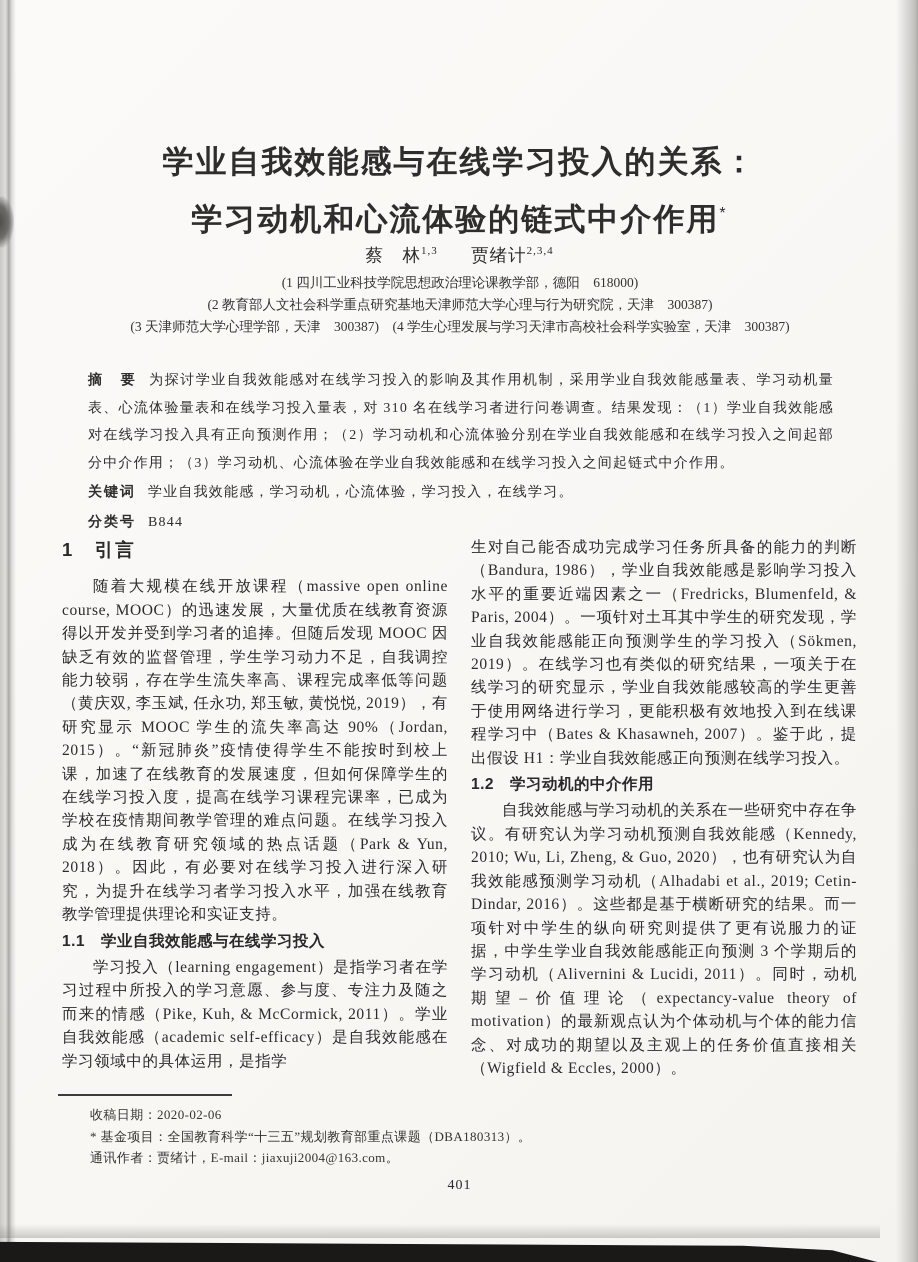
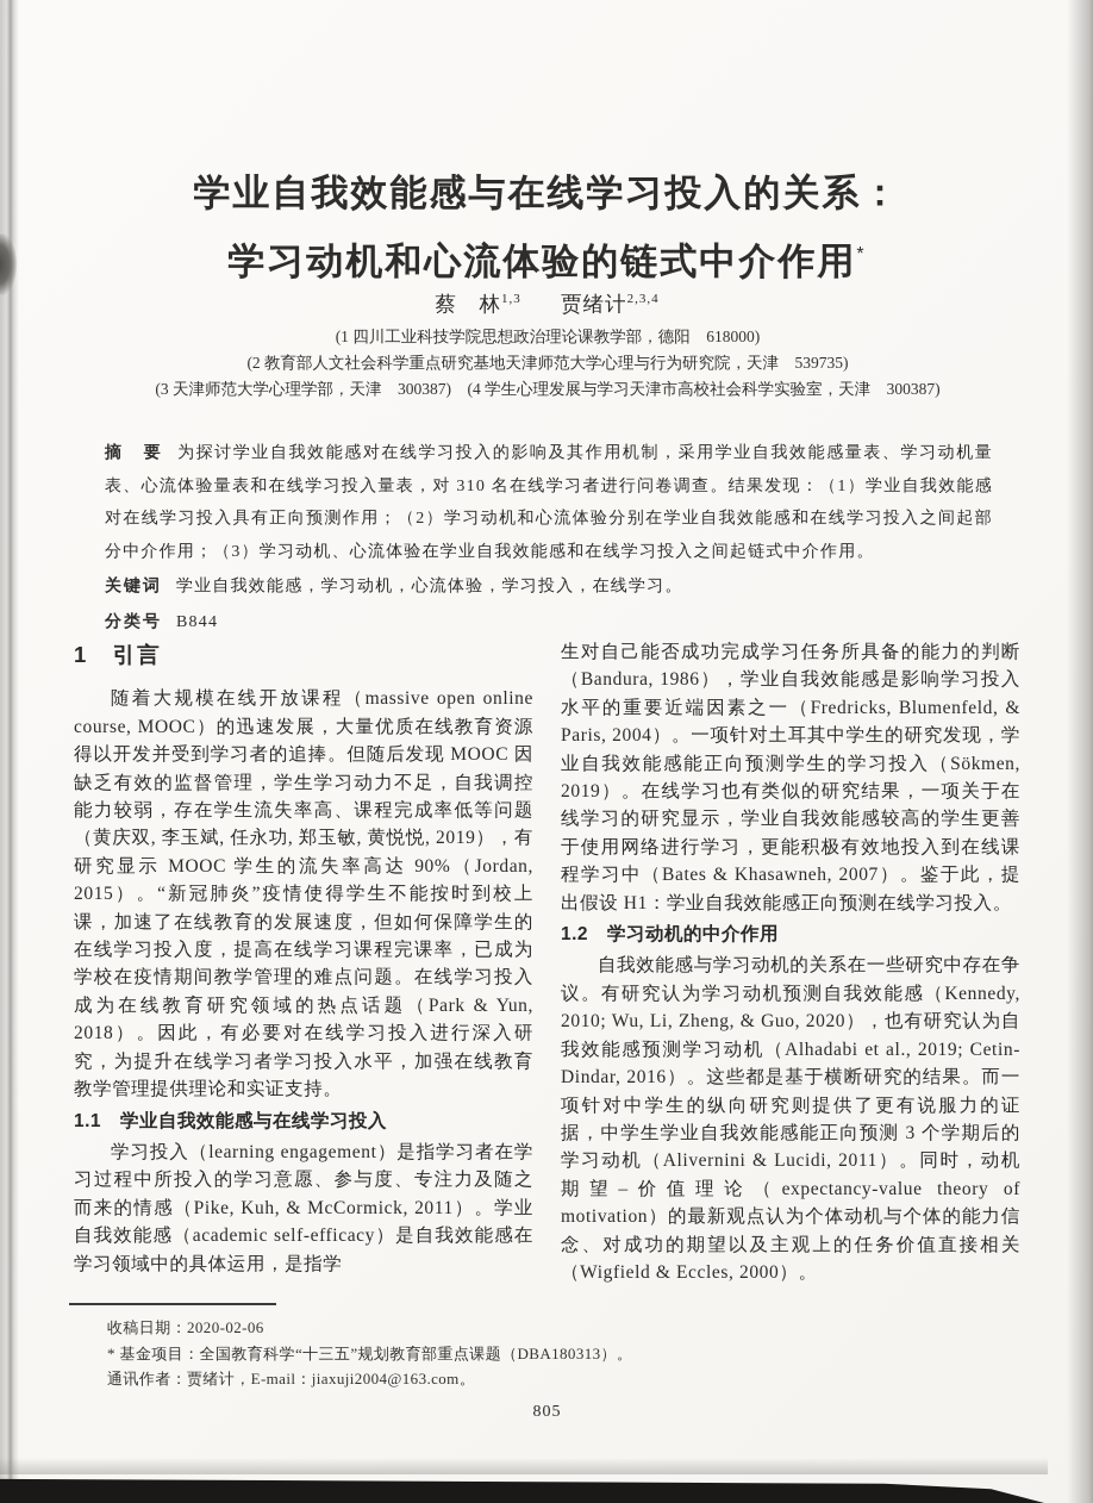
  学业自我效能感与在线学习投入的关系：
  学习动机和心流体验的链式中介作用*
  蔡 林1,3 贾绪计2,3,4
  (1 四川工业科技学院思想政治理论课教学部，德阳 618000)
- (2 教育部人文社会科学重点研究基地天津师范大学心理与行为研究院，天津 300387)
+ (2 教育部人文社会科学重点研究基地天津师范大学心理与行为研究院，天津 539735)
  (3 天津师范大学心理学部，天津 300387) (4 学生心理发展与学习天津市高校社会科学实验室，天津 300387)
  摘 要 为探讨学业自我效能感对在线学习投入的影响及其作用机制，采用学业自我效能感量表、学习动机量表、心流体验量表和在线学习投入量表，对 310 名在线学习者进行问卷调查。结果发现：（1）学业自我效能感对在线学习投入具有正向预测作用；（2）学习动机和心流体验分别在学业自我效能感和在线学习投入之间起部分中介作用；（3）学习动机、心流体验在学业自我效能感和在线学习投入之间起链式中介作用。
  关键词 学业自我效能感，学习动机，心流体验，学习投入，在线学习。
  分类号 B844
  1 引言
  随着大规模在线开放课程（massive open online course, MOOC）的迅速发展，大量优质在线教育资源得以开发并受到学习者的追捧。但随后发现 MOOC 因缺乏有效的监督管理，学生学习动力不足，自我调控能力较弱，存在学生流失率高、课程完成率低等问题（黄庆双, 李玉斌, 任永功, 郑玉敏, 黄悦悦, 2019），有研究显示 MOOC 学生的流失率高达 90%（Jordan, 2015）。“新冠肺炎”疫情使得学生不能按时到校上课，加速了在线教育的发展速度，但如何保障学生的在线学习投入度，提高在线学习课程完课率，已成为学校在疫情期间教学管理的难点问题。在线学习投入成为在线教育研究领域的热点话题（Park & Yun, 2018）。因此，有必要对在线学习投入进行深入研究，为提升在线学习者学习投入水平，加强在线教育教学管理提供理论和实证支持。
  1.1 学业自我效能感与在线学习投入
  学习投入（learning engagement）是指学习者在学习过程中所投入的学习意愿、参与度、专注力及随之而来的情感（Pike, Kuh, & McCormick, 2011）。学业自我效能感（academic self-efficacy）是自我效能感在学习领域中的具体运用，是指学
  生对自己能否成功完成学习任务所具备的能力的判断（Bandura, 1986），学业自我效能感是影响学习投入水平的重要近端因素之一（Fredricks, Blumenfeld, & Paris, 2004）。一项针对土耳其中学生的研究发现，学业自我效能感能正向预测学生的学习投入（Sökmen, 2019）。在线学习也有类似的研究结果，一项关于在线学习的研究显示，学业自我效能感较高的学生更善于使用网络进行学习，更能积极有效地投入到在线课程学习中（Bates & Khasawneh, 2007）。鉴于此，提出假设 H1：学业自我效能感正向预测在线学习投入。
  1.2 学习动机的中介作用
  自我效能感与学习动机的关系在一些研究中存在争议。有研究认为学习动机预测自我效能感（Kennedy, 2010; Wu, Li, Zheng, & Guo, 2020），也有研究认为自我效能感预测学习动机（Alhadabi et al., 2019; Cetin-Dindar, 2016）。这些都是基于横断研究的结果。而一项针对中学生的纵向研究则提供了更有说服力的证据，中学生学业自我效能感能正向预测 3 个学期后的学习动机（Alivernini & Lucidi, 2011）。同时，动机期望–价值理论（expectancy-value theory of motivation）的最新观点认为个体动机与个体的能力信念、对成功的期望以及主观上的任务价值直接相关（Wigfield & Eccles, 2000）。
  收稿日期：2020-02-06
  * 基金项目：全国教育科学“十三五”规划教育部重点课题（DBA180313）。
  通讯作者：贾绪计，E-mail：jiaxuji2004@163.com。
- 401
+ 805
